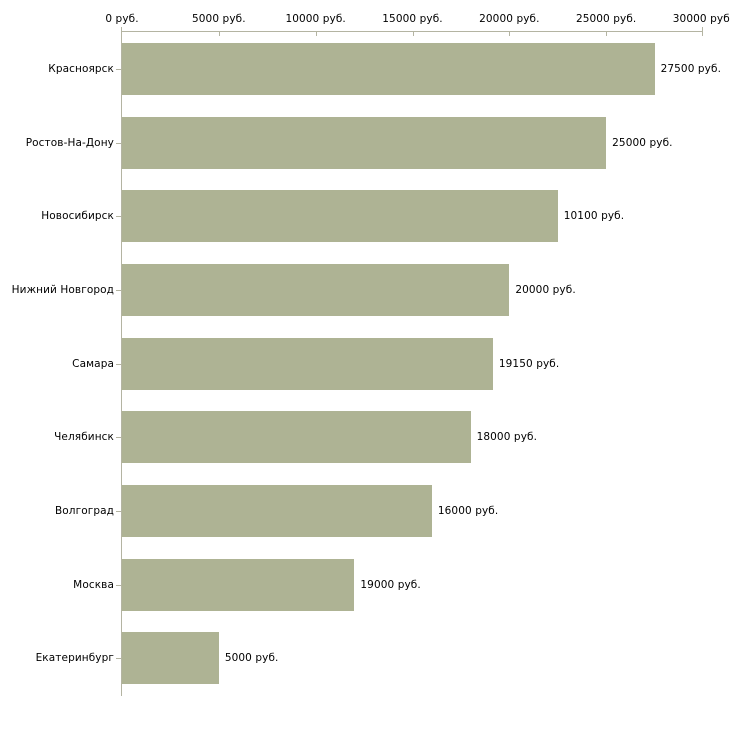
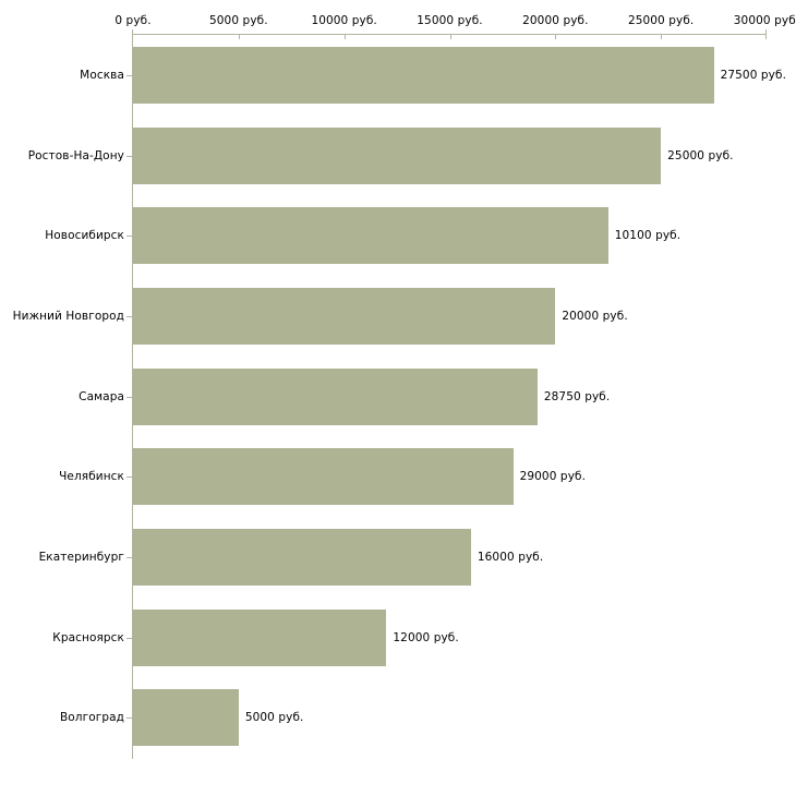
  0 руб.
  5000 руб.
  10000 руб.
  15000 руб.
  20000 руб.
  25000 руб.
  30000 руб
- Красноярск
+ Москва
  Ростов-На-Дону
  Новосибирск
  Нижний Новгород
  Самара
  Челябинск
- Волгоград
+ Екатеринбург
- Москва
+ Красноярск
- Екатеринбург
+ Волгоград
  27500 руб.
  25000 руб.
  10100 руб.
  20000 руб.
- 19150 руб.
+ 28750 руб.
- 18000 руб.
+ 29000 руб.
  16000 руб.
- 19000 руб.
+ 12000 руб.
  5000 руб.
